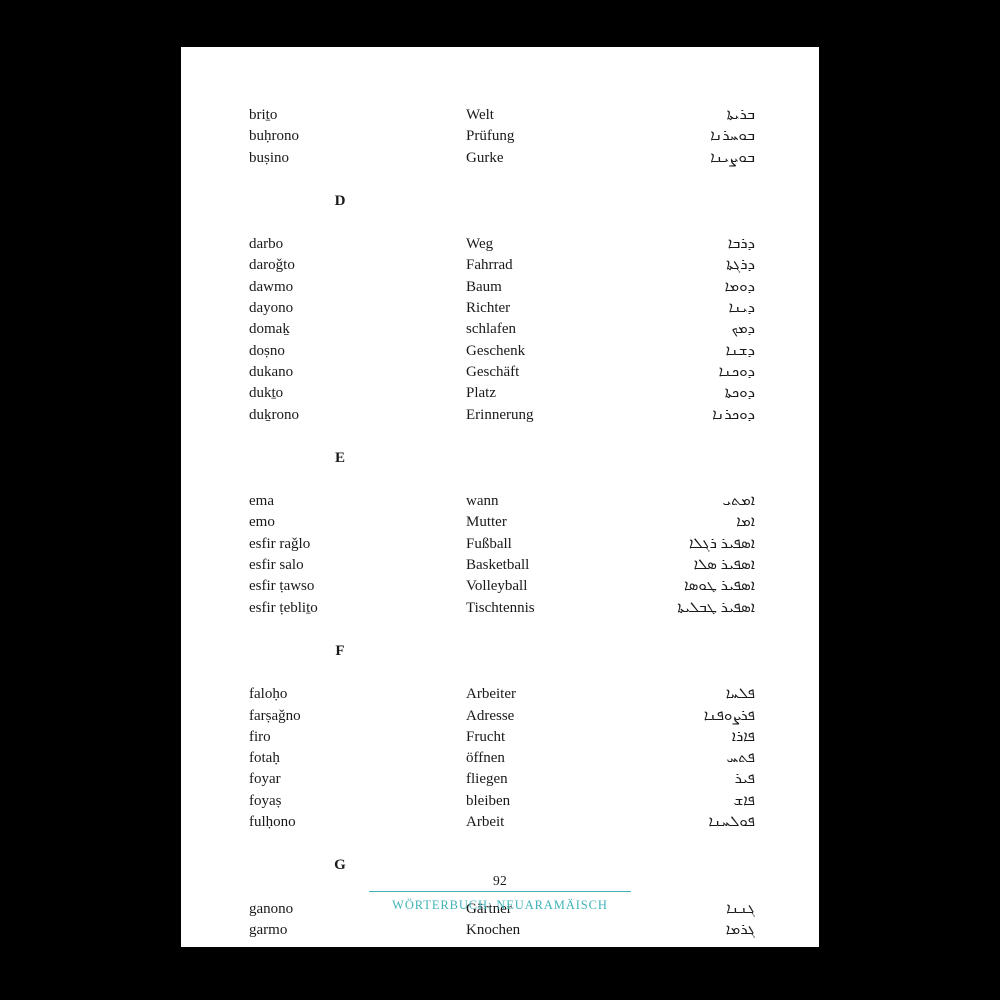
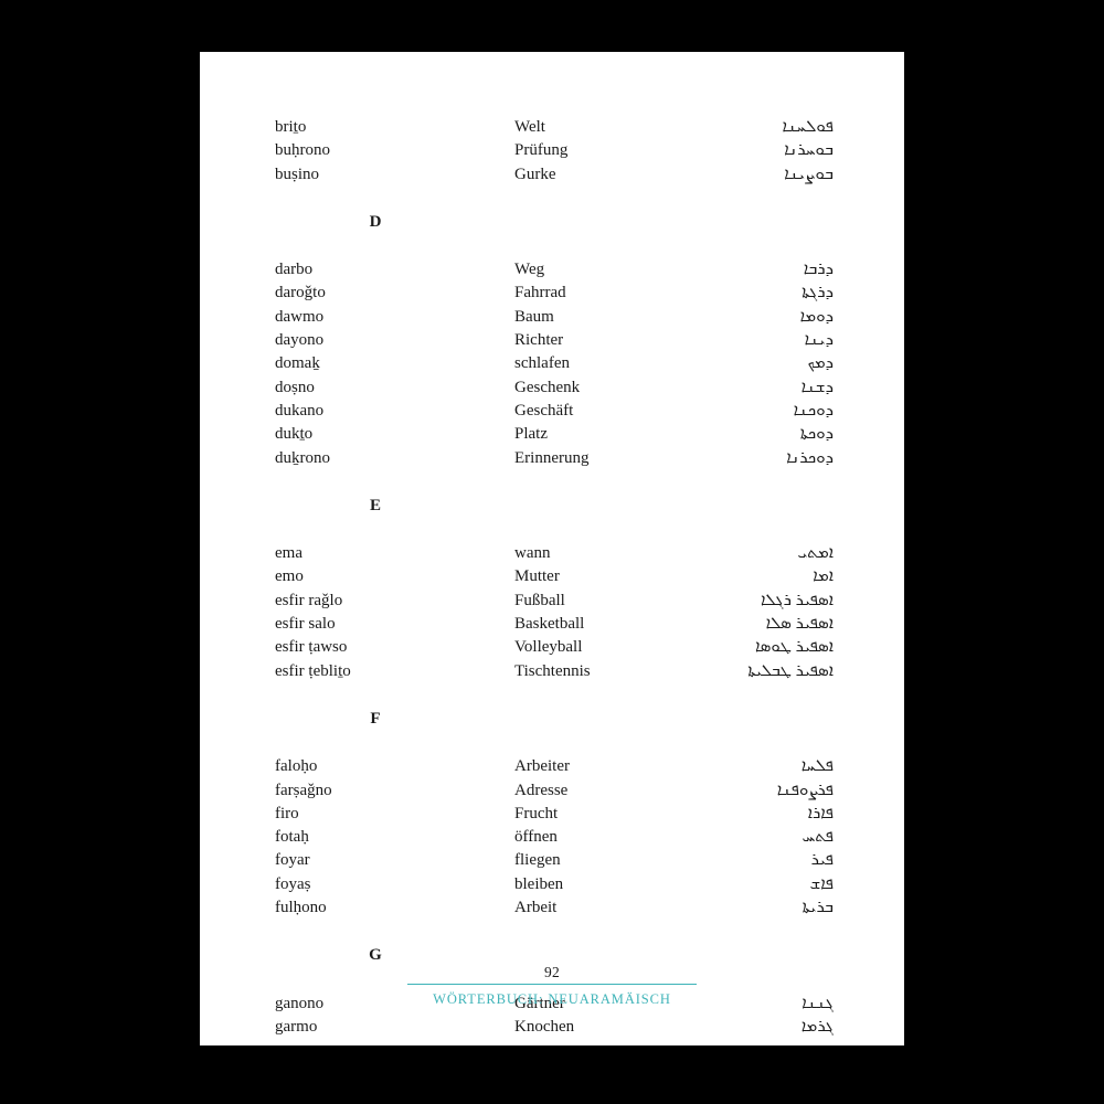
  briṯo
  Welt
- ܒܪܝܬܐ
+ ܦܘܠܚܢܐ
  buḥrono
  Prüfung
  ܒܘܚܪܢܐ
  buṣino
  Gurke
  ܒܘܨܝܢܐ
  D
  darbo
  Weg
  ܕܪܒܐ
  daroǧto
  Fahrrad
  ܕܪܓܬܐ
  dawmo
  Baum
  ܕܘܡܐ
  dayono
  Richter
  ܕܝܢܐ
  domaḵ
  schlafen
  ܕܡܟ
  doṣno
  Geschenk
  ܕܫܢܐ
  dukano
  Geschäft
  ܕܘܟܢܐ
  dukṯo
  Platz
  ܕܘܟܬܐ
  duḵrono
  Erinnerung
  ܕܘܟܪܢܐ
  E
  ema
  wann
  ܐܡܬܝ
  emo
  Mutter
  ܐܡܐ
  esfir raǧlo
  Fußball
  ܐܣܦܝܪ ܪܓܠܐ
  esfir salo
  Basketball
  ܐܣܦܝܪ ܣܠܐ
  esfir ṭawso
  Volleyball
  ܐܣܦܝܪ ܛܘܣܐ
  esfir ṭebliṯo
  Tischtennis
  ܐܣܦܝܪ ܛܒܠܝܬܐ
  F
  faloḥo
  Arbeiter
  ܦܠܚܐ
  farṣaǧno
  Adresse
  ܦܪܨܘܦܢܐ
  firo
  Frucht
  ܦܐܪܐ
  fotaḥ
  öffnen
  ܦܬܚ
  foyar
  fliegen
  ܦܝܪ
  foyaṣ
  bleiben
  ܦܐܫ
  fulḥono
  Arbeit
- ܦܘܠܚܢܐ
+ ܒܪܝܬܐ
  G
  ganono
  Gärtner
  ܓܢܢܐ
  garmo
  Knochen
  ܓܪܡܐ
  92
  WÖRTERBUCH: NEUARAMÄISCH
